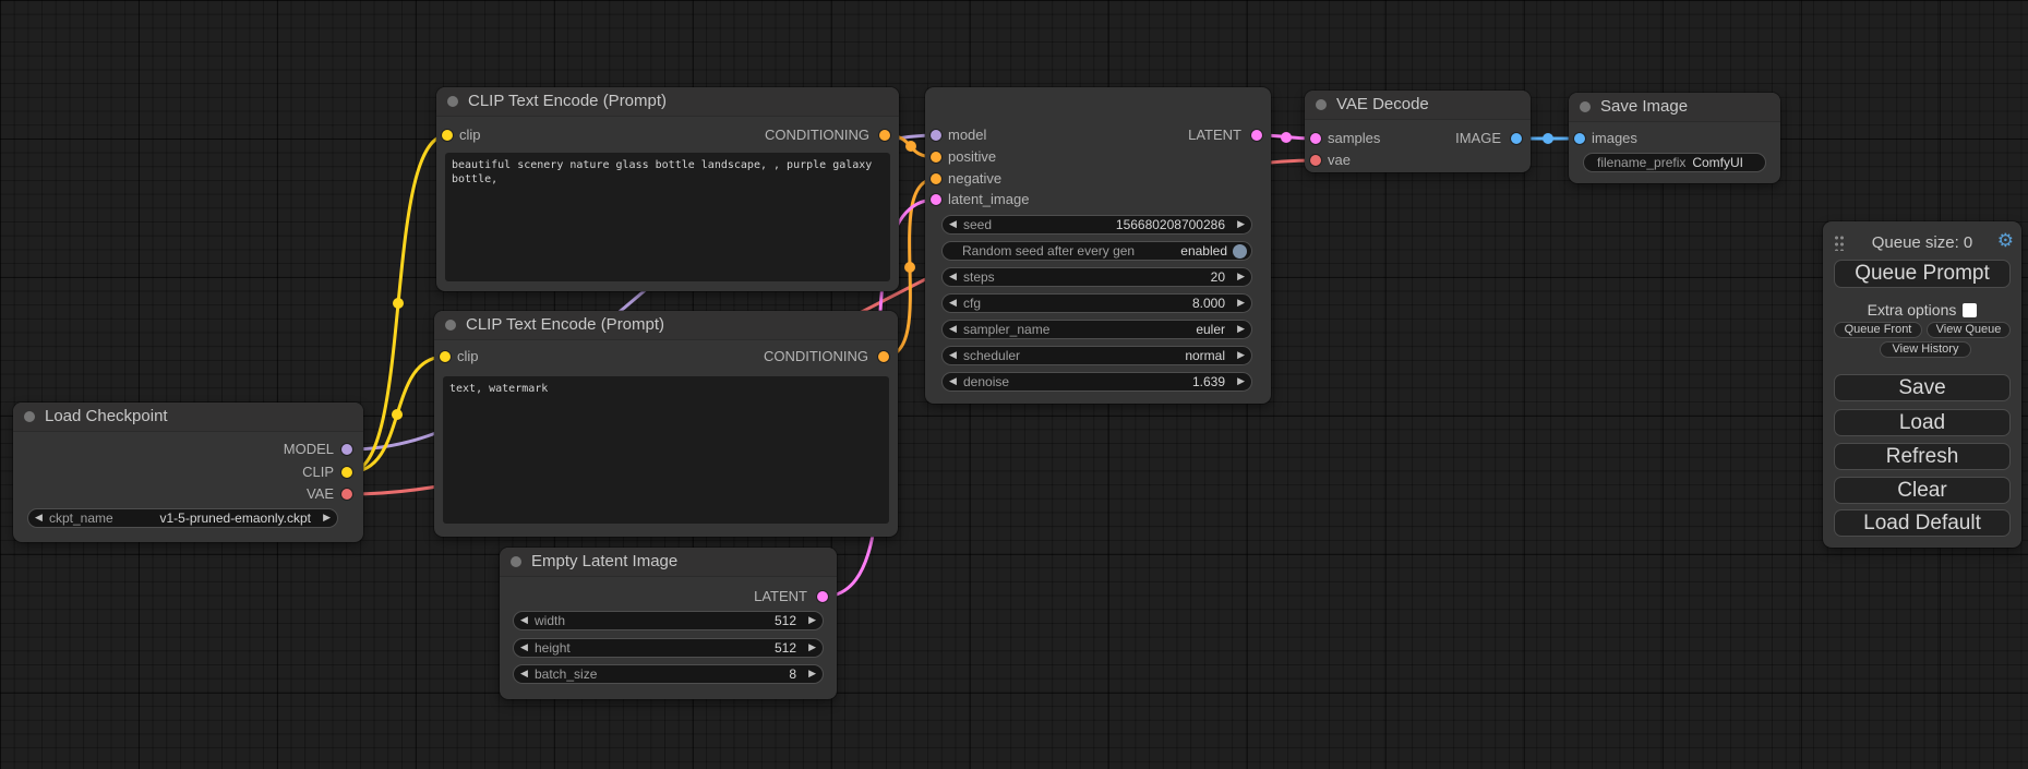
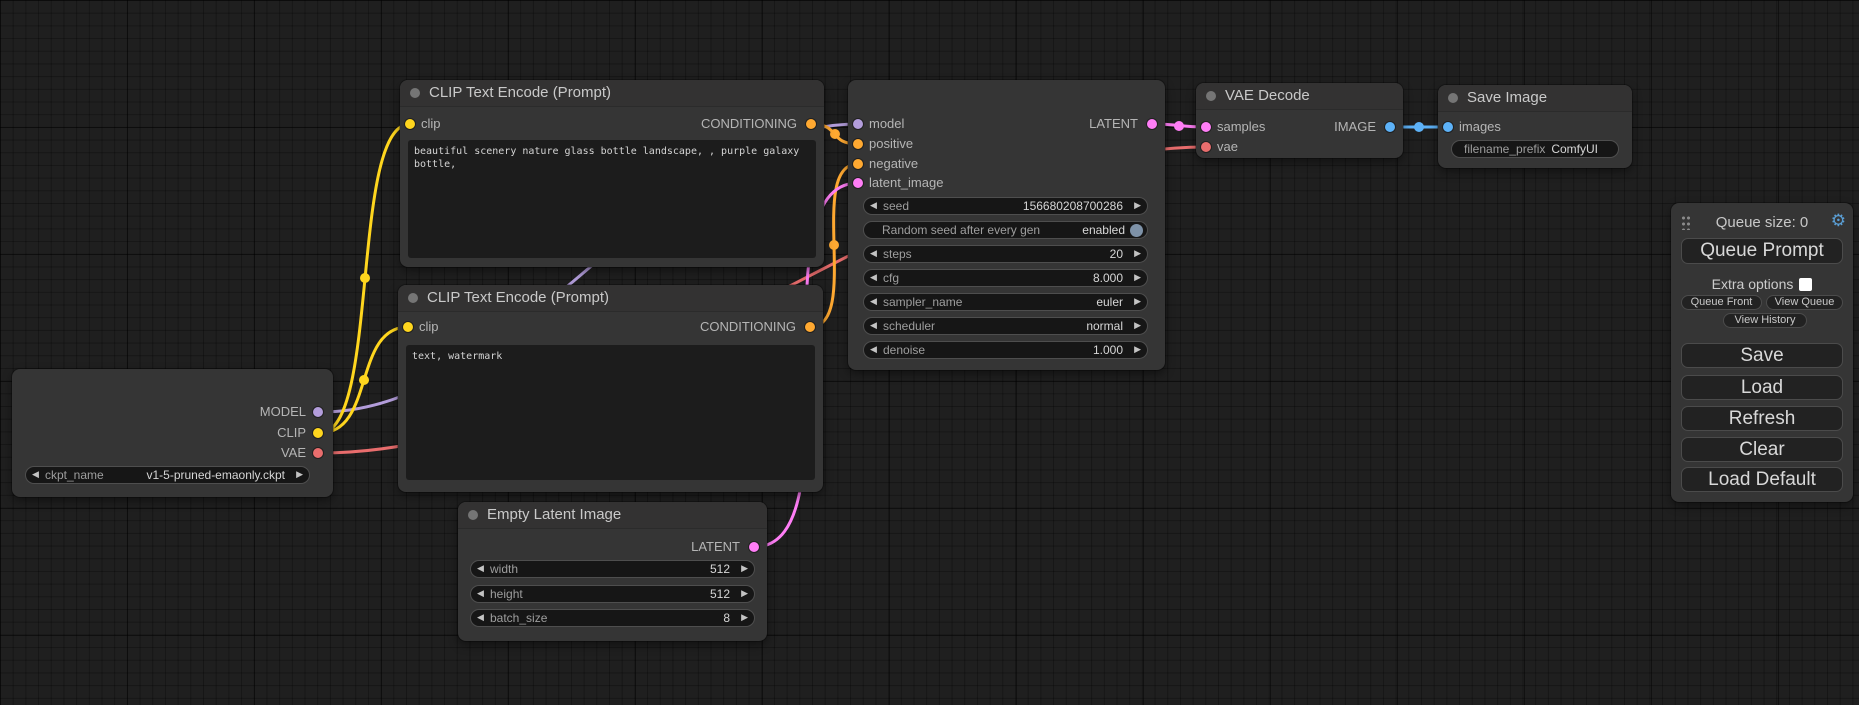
- Load Checkpoint
  MODEL
  CLIP
  VAE
  ◀
  ckpt_name
  v1-5-pruned-emaonly.ckpt
  ▶
  CLIP Text Encode (Prompt)
  clip
  CONDITIONING
  beautiful scenery nature glass bottle landscape, , purple galaxy bottle,
  CLIP Text Encode (Prompt)
  clip
  CONDITIONING
  text, watermark
  Empty Latent Image
  LATENT
  ◀
  width
  512
  ▶
  ◀
  height
  512
  ▶
  ◀
  batch_size
  8
  ▶
  model
  positive
  negative
  latent_image
  LATENT
  ◀
  seed
  156680208700286
  ▶
  Random seed after every gen
  enabled
  ◀
  steps
  20
  ▶
  ◀
  cfg
  8.000
  ▶
  ◀
  sampler_name
  euler
  ▶
  ◀
  scheduler
  normal
  ▶
  ◀
  denoise
- 1.639
+ 1.000
  ▶
  VAE Decode
  samples
  vae
  IMAGE
  Save Image
  images
  filename_prefix
  ComfyUI
  Queue size: 0
  ⚙
  Queue Prompt
  Extra options
  Queue Front
  View Queue
  View History
  Save
  Load
  Refresh
  Clear
  Load Default
